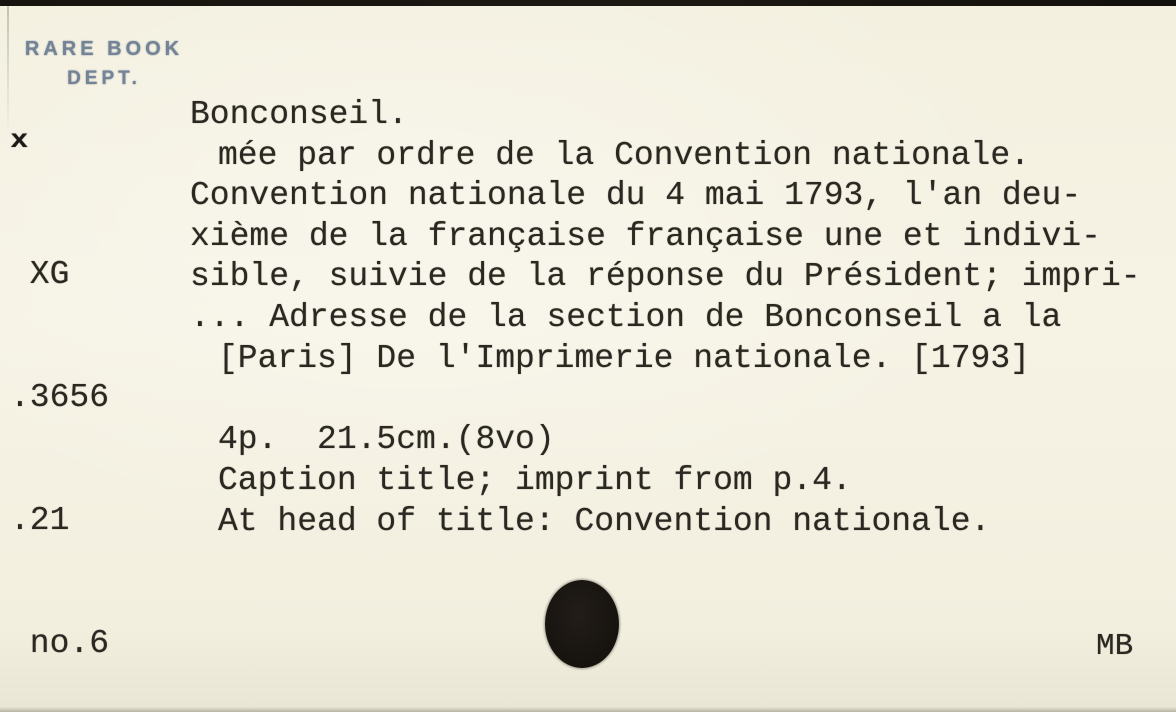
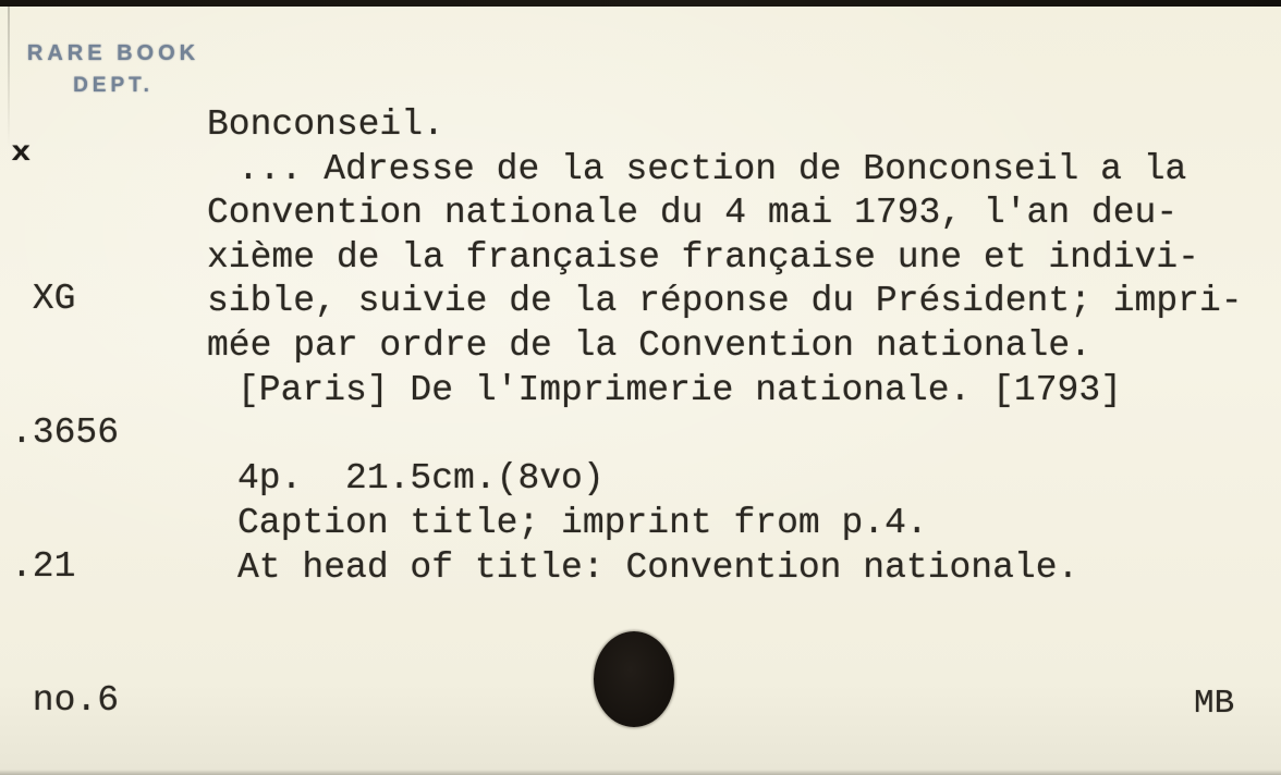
  RARE BOOK
  DEPT.
  x
  XG
  .3656
  .21
  no.6
  Bonconseil.
- mée par ordre de la Convention nationale.
+ ... Adresse de la section de Bonconseil a la
  Convention nationale du 4 mai 1793, l'an deu-
  xième de la française française une et indivi-
  sible, suivie de la réponse du Président; impri-
- ... Adresse de la section de Bonconseil a la
+ mée par ordre de la Convention nationale.
  [Paris] De l'Imprimerie nationale. [1793]
  4p. 21.5cm.(8vo)
  Caption title; imprint from p.4.
  At head of title: Convention nationale.
  MB
